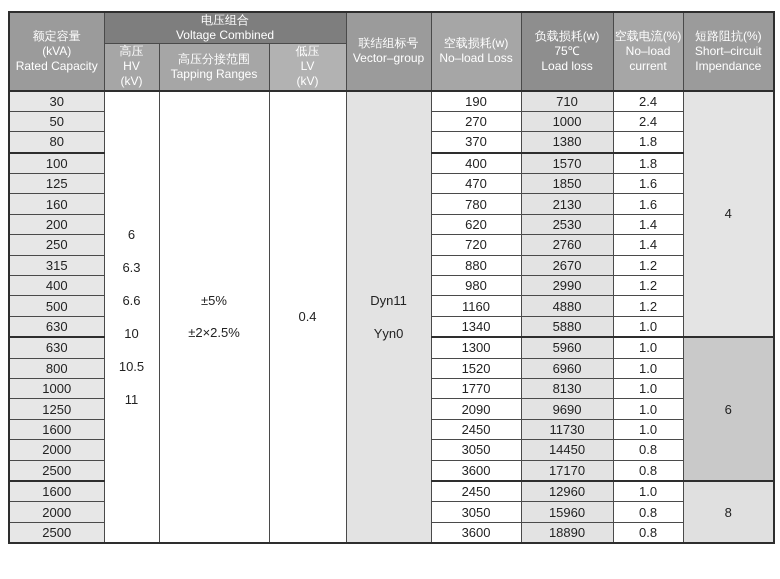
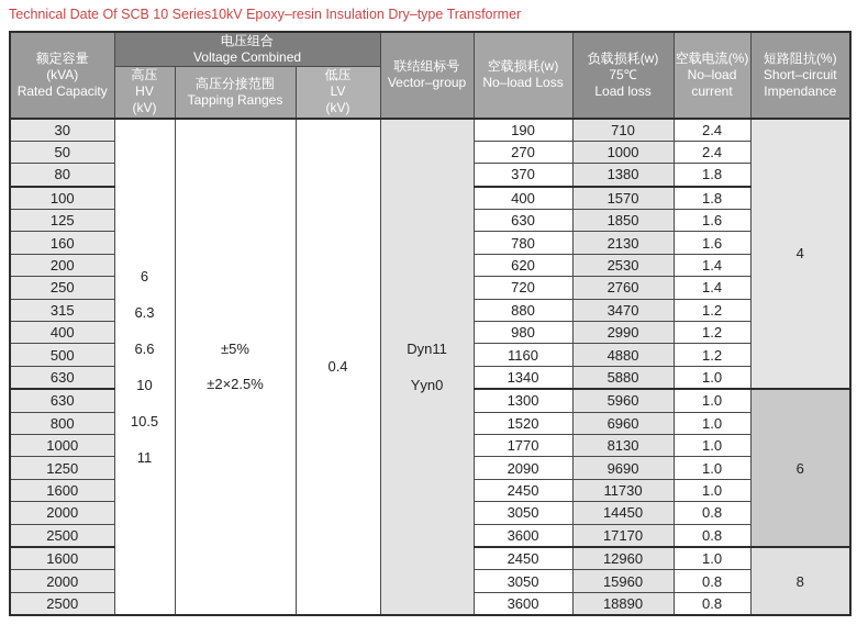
+ Technical Date Of SCB 10 Series10kV Epoxy–resin Insulation Dry–type Transformer
  额定容量 (kVA) Rated Capacity	电压组合 Voltage Combined	联结组标号 Vector–group	空载损耗(w) No–load Loss	负载损耗(w) 75℃ Load loss	空载电流(%) No–load current	短路阻抗(%) Short–circuit Impendance
  高压 HV (kV)	高压分接范围 Tapping Ranges	低压 LV (kV)
  30	66.36.61010.511	±5%±2×2.5%	0.4	Dyn11Yyn0	190	710	2.4	4
  50	270	1000	2.4
  80	370	1380	1.8
  100	400	1570	1.8
- 125	470	1850	1.6
+ 125	630	1850	1.6
  160	780	2130	1.6
  200	620	2530	1.4
  250	720	2760	1.4
- 315	880	2670	1.2
+ 315	880	3470	1.2
  400	980	2990	1.2
  500	1160	4880	1.2
  630	1340	5880	1.0
  630	1300	5960	1.0	6
  800	1520	6960	1.0
  1000	1770	8130	1.0
  1250	2090	9690	1.0
  1600	2450	11730	1.0
  2000	3050	14450	0.8
  2500	3600	17170	0.8
  1600	2450	12960	1.0	8
  2000	3050	15960	0.8
  2500	3600	18890	0.8
